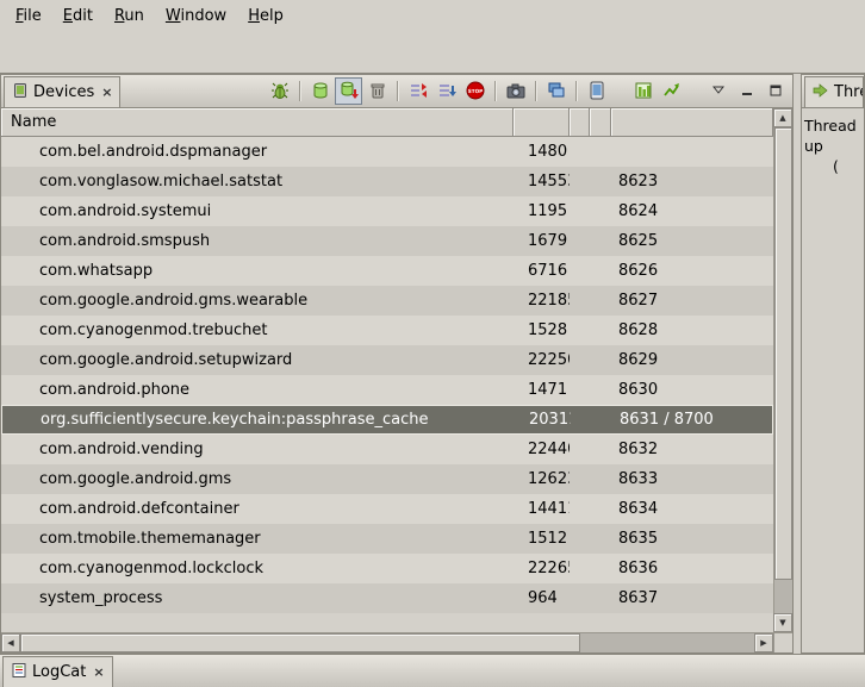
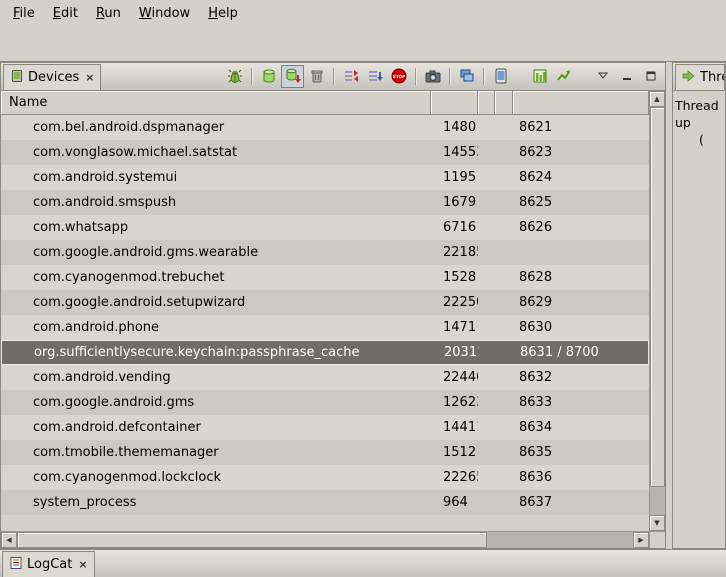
  File
  Edit
  Run
  Window
  Help
  Devices
  ×
  Name
  com.bel.android.dspmanager
  1480
+ 8621
  com.vonglasow.michael.satstat
  1455
  8623
  com.android.systemui
  1195
  8624
  com.android.smspush
  1679
  8625
  com.whatsapp
  6716
  8626
  com.google.android.gms.wearable
  2218
- 8627
  com.cyanogenmod.trebuchet
  1528
  8628
  com.google.android.setupwizard
  2225
  8629
  com.android.phone
  1471
  8630
  org.sufficientlysecure.keychain:passphrase_cache
  2031
  8631 / 8700
  com.android.vending
  2244
  8632
  com.google.android.gms
  1262
  8633
  com.android.defcontainer
  1441
  8634
  com.tmobile.thememanager
  1512
  8635
  com.cyanogenmod.lockclock
  2226
  8636
  system_process
  964
  8637
  ▲
  ▼
  ◀
  ▶
  Thread up
  (
  LogCat
  ×
